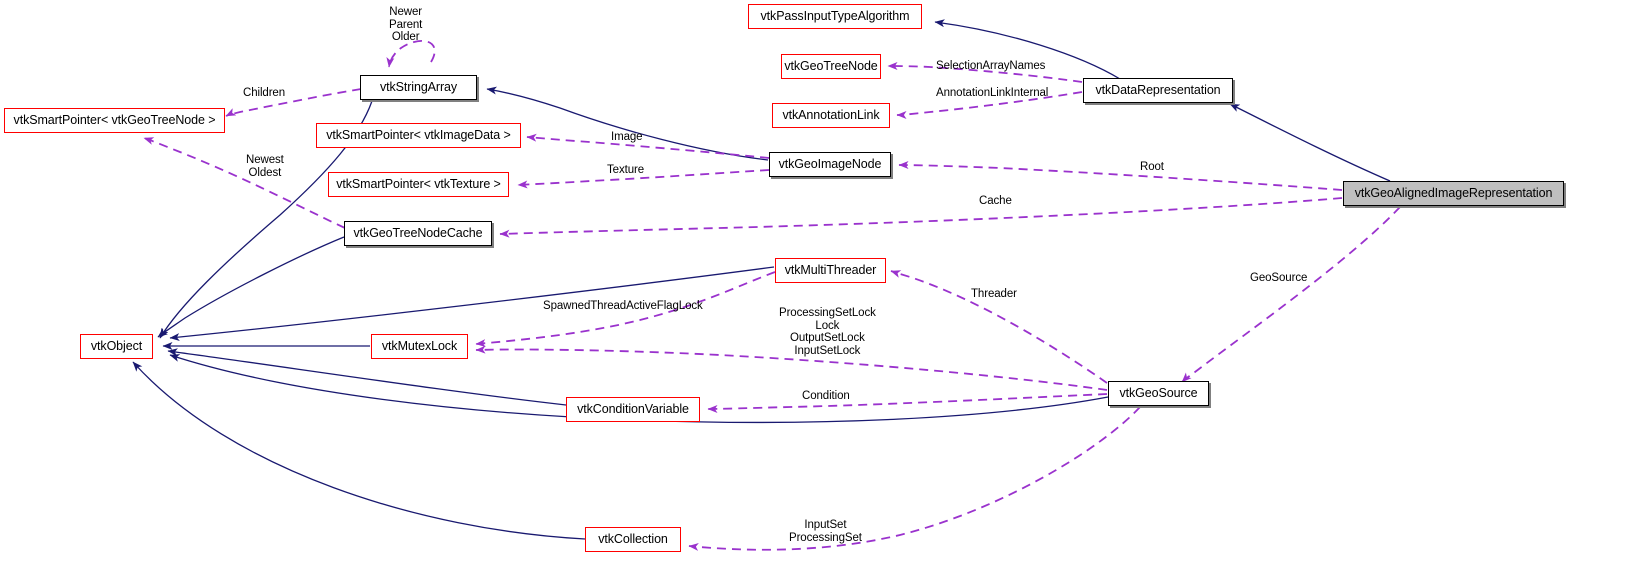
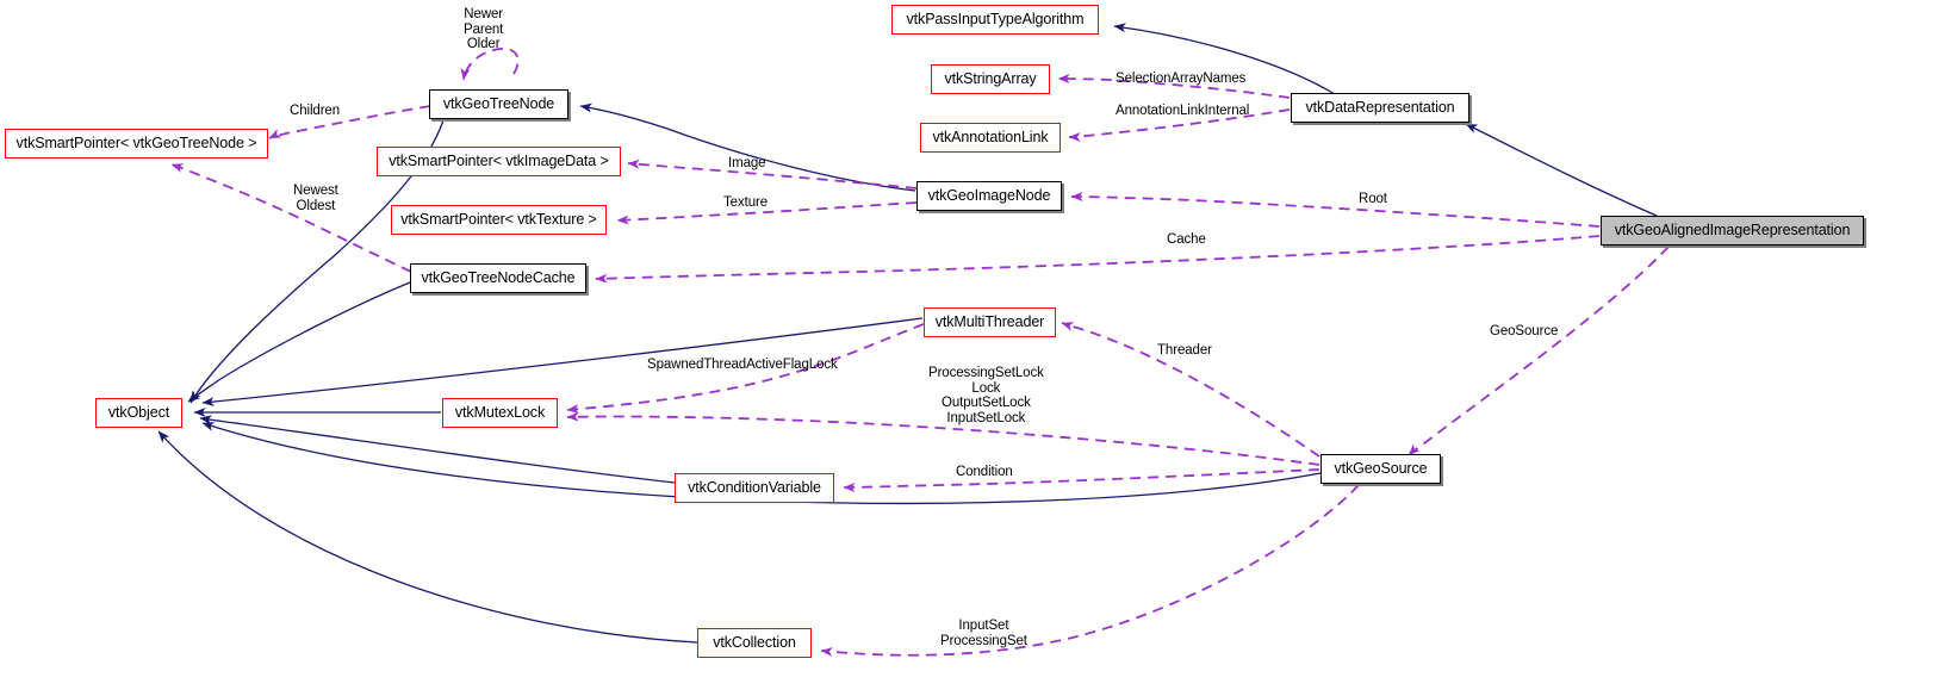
  vtkSmartPointer< vtkGeoTreeNode >
- vtkStringArray
+ vtkGeoTreeNode
  vtkSmartPointer< vtkImageData >
  vtkSmartPointer< vtkTexture >
  vtkGeoTreeNodeCache
  vtkPassInputTypeAlgorithm
- vtkGeoTreeNode
+ vtkStringArray
  vtkAnnotationLink
  vtkGeoImageNode
  vtkDataRepresentation
  vtkGeoAlignedImageRepresentation
  vtkObject
  vtkMutexLock
  vtkMultiThreader
  vtkConditionVariable
  vtkGeoSource
  vtkCollection
  Newer
  Parent
  Older
  Children
  Newest
  Oldest
  Image
  Texture
  SelectionArrayNames
  AnnotationLinkInternal
  Root
  Cache
  GeoSource
  Threader
  SpawnedThreadActiveFlagLock
  ProcessingSetLock
  Lock
  OutputSetLock
  InputSetLock
  Condition
  InputSet
  ProcessingSet
